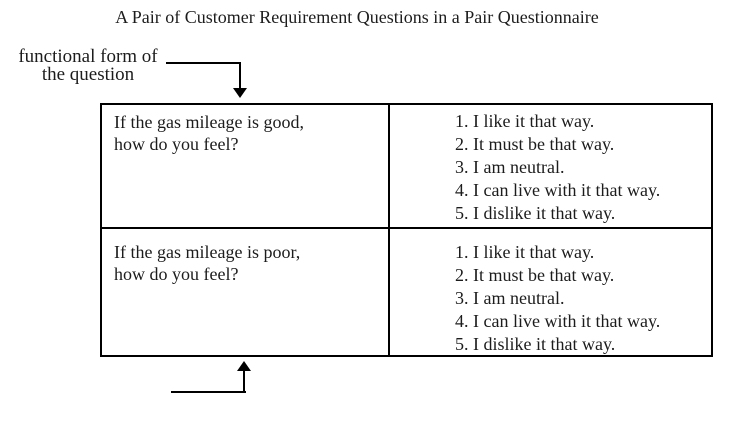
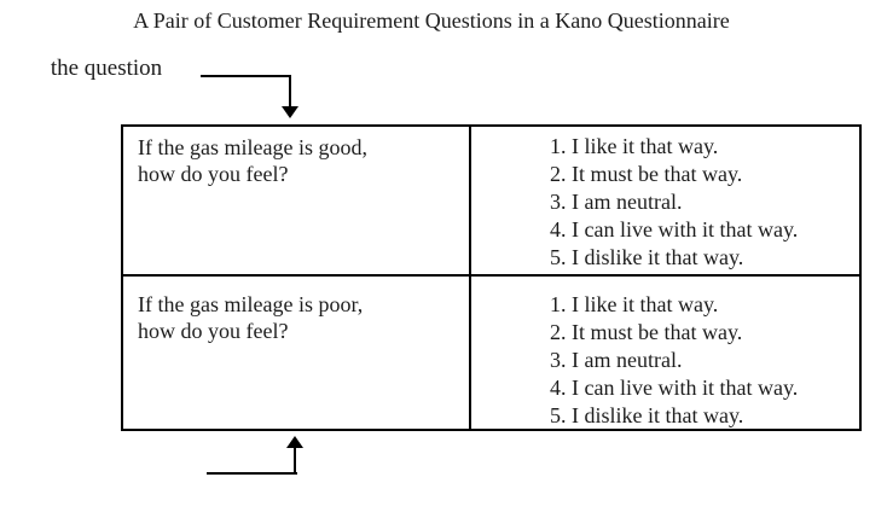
- A Pair of Customer Requirement Questions in a Pair Questionnaire
+ A Pair of Customer Requirement Questions in a Kano Questionnaire
- functional form of
  the question
  If the gas mileage is good,
  how do you feel?
  1.
  I like it that way.
  2.
  It must be that way.
  3.
  I am neutral.
  4.
  I can live with it that way.
  5.
  I dislike it that way.
  If the gas mileage is poor,
  how do you feel?
  1.
  I like it that way.
  2.
  It must be that way.
  3.
  I am neutral.
  4.
  I can live with it that way.
  5.
  I dislike it that way.
